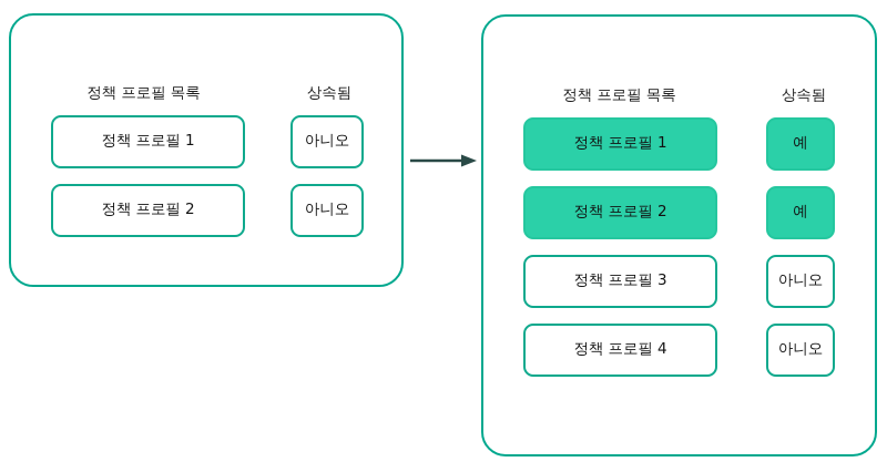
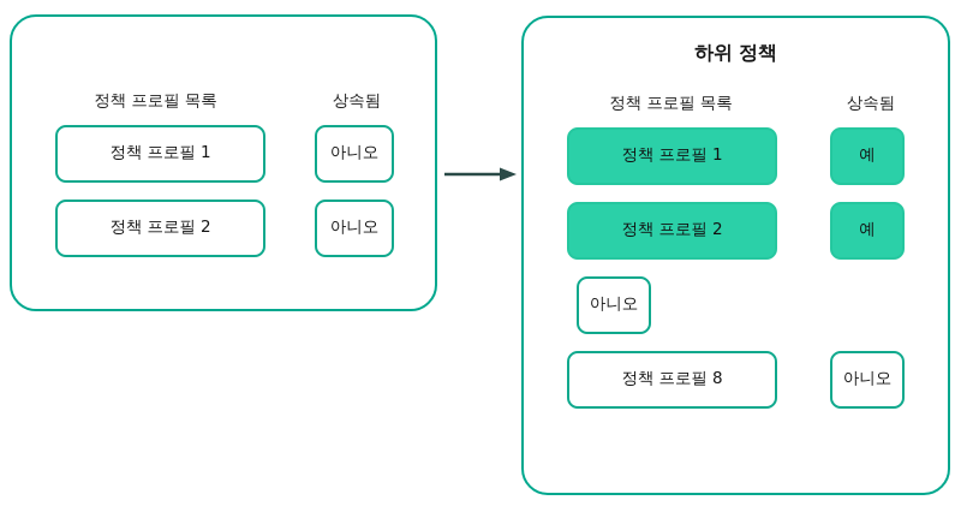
  정책 프로필 목록
  상속됨
  정책 프로필 1
  아니오
  정책 프로필 2
  아니오
+ 하위 정책
  정책 프로필 목록
  상속됨
  정책 프로필 1
  예
  정책 프로필 2
  예
- 정책 프로필 3
  아니오
- 정책 프로필 4
+ 정책 프로필 8
  아니오
